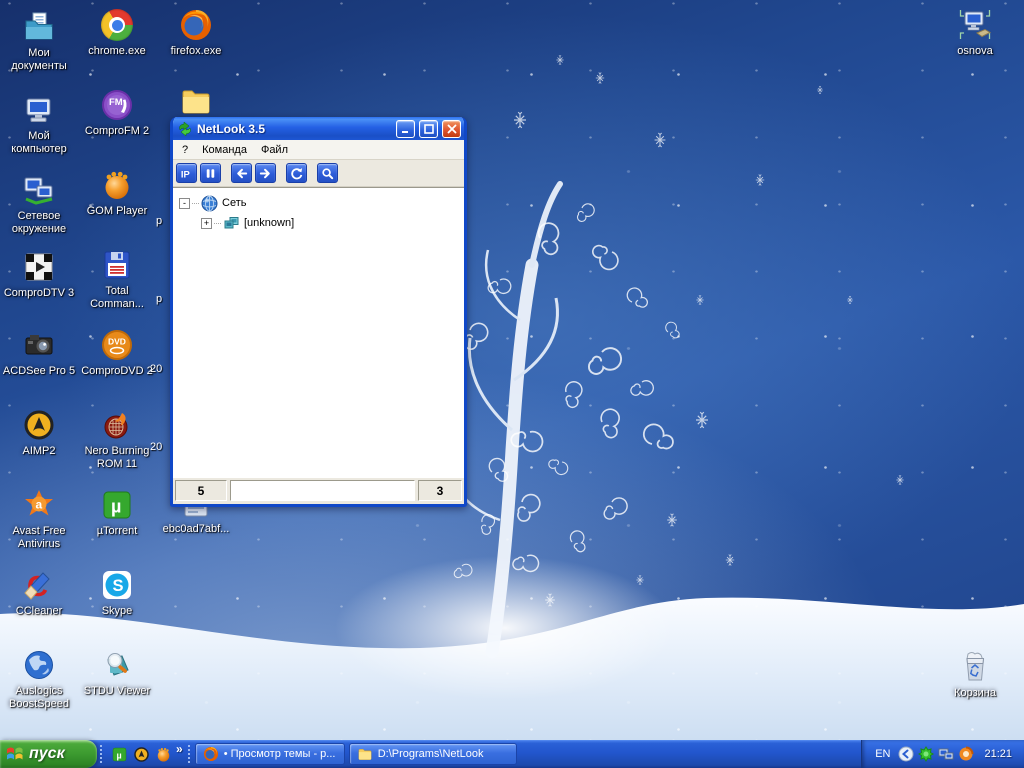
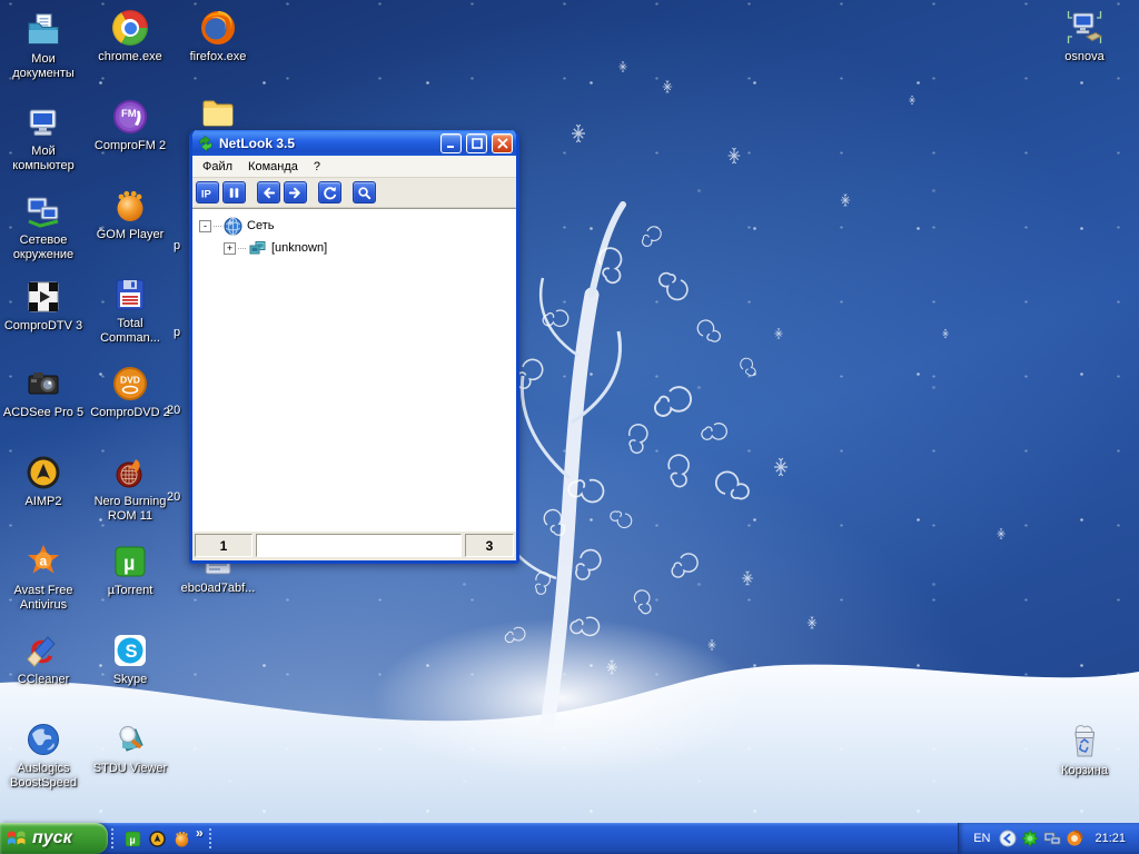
  Мои документы
  chrome.exe
  firefox.exe
  Мой компьютер
  FM
  ComproFM 2
  Сетевое окружение
  GOM Player
  ComproDTV 3
  Total Comman...
  ACDSee Pro 5
  DVD
  ComproDVD 2
  AIMP2
  Nero Burning ROM 11
  a
  Avast Free Antivirus
  µ
  µTorrent
  ebc0ad7abf...
  CCleaner
  S
  Skype
  Auslogics BoostSpeed
  STDU Viewer
  osnova
  Корзина
  р
  р
  20
  20
  NetLook 3.5
- ?
+ Файл
  Команда
- Файл
+ ?
  IP
  -
  Сеть
  +
  [unknown]
- 5
+ 1
  3
  пуск
  µ
  »
- • Просмотр темы - р...
- D:\Programs\NetLook
  EN
  21:21
